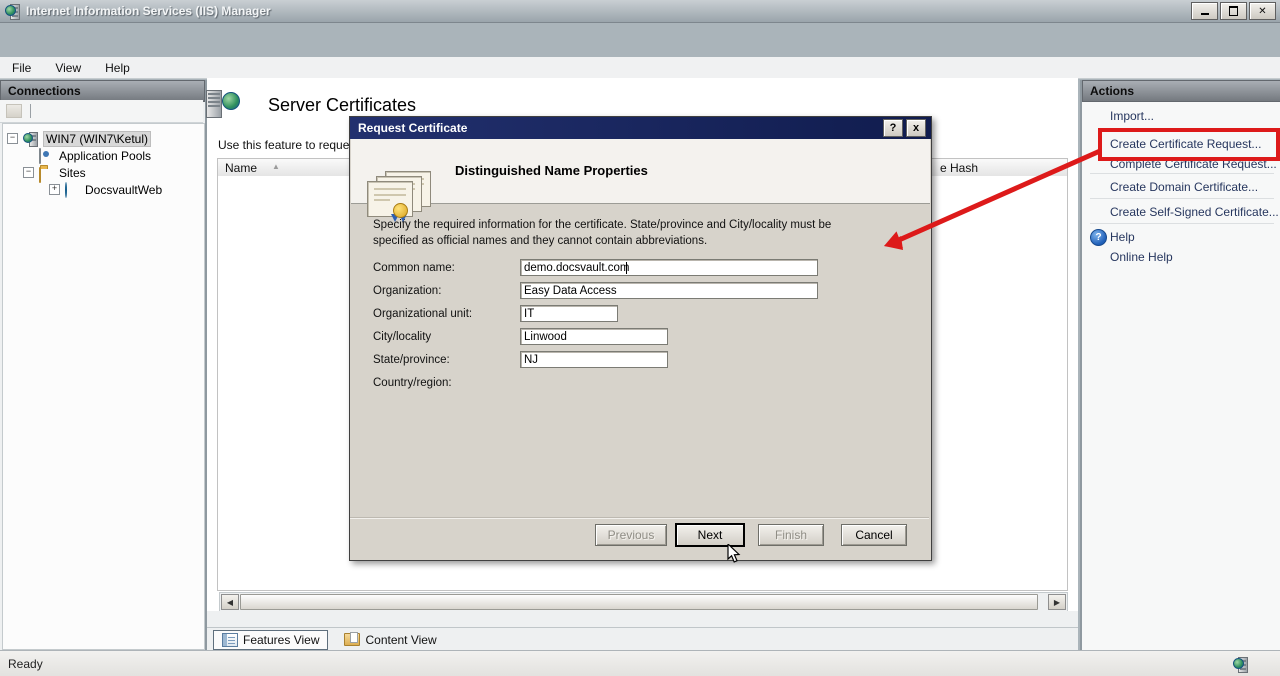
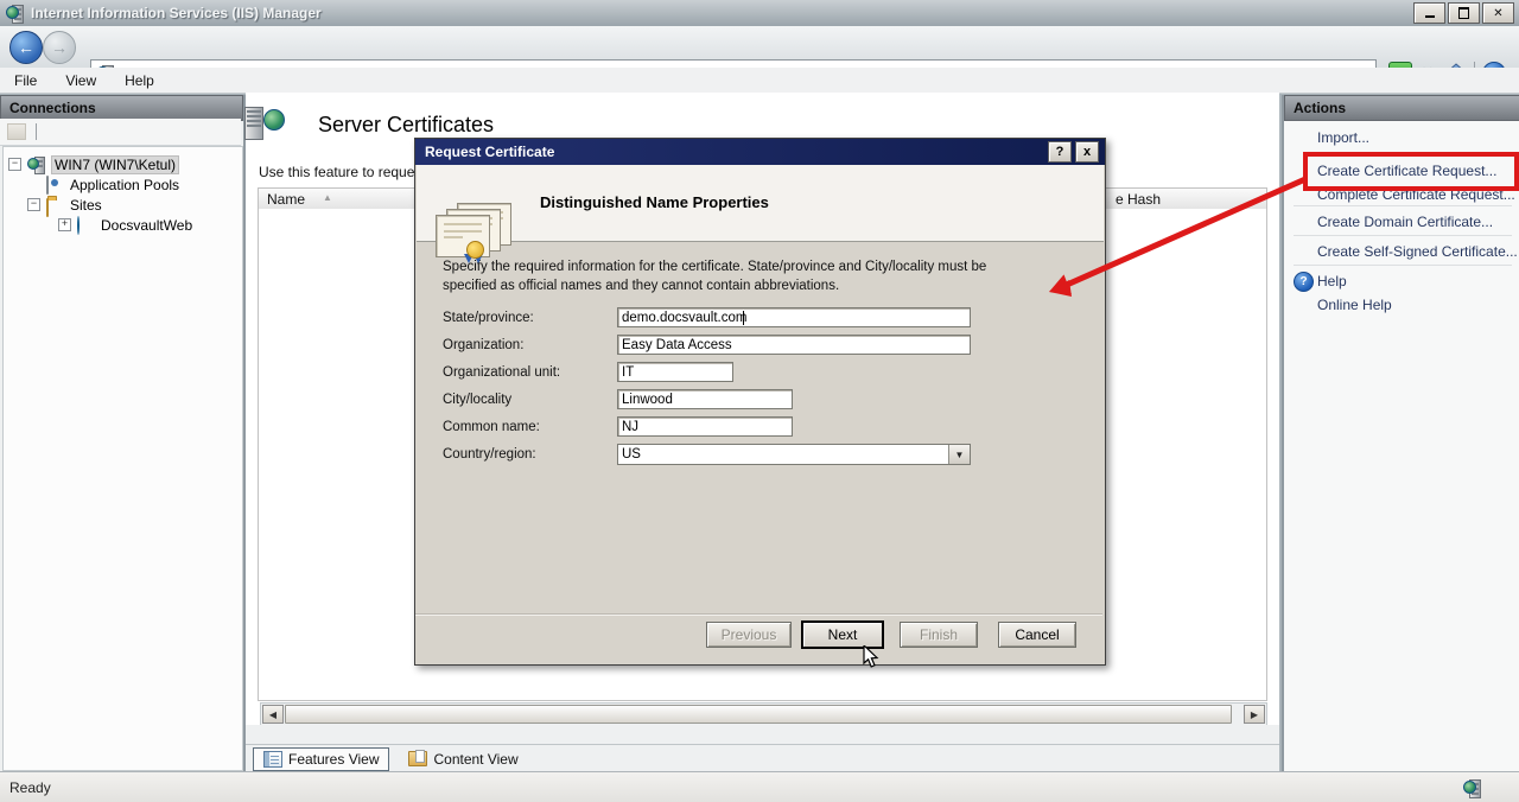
  Internet Information Services (IIS) Manager
  ✕
+ ←
+ →
  File
  View
  Help
  Connections
  −
  WIN7 (WIN7\Ketul)
  Application Pools
  −
  Sites
  +
  DocsvaultWeb
  Server Certificates
  Use this feature to reque
  Name
  ▲
  e Hash
  ◀
  ▶
  Features View
  Content View
  Actions
  Import...
  Create Certificate Request...
  Complete Certificate Request...
  Create Domain Certificate...
  Create Self-Signed Certificate...
  ?
  Help
  Online Help
  Ready
  Request Certificate
  ?
  x
  Distinguished Name Properties
  Specify the required information for the certificate. State/province and City/locality must be specified as official names and they cannot contain abbreviations.
- Common name:
+ State/province:
  demo.docsvault.com
  Organization:
  Easy Data Access
  Organizational unit:
  IT
  City/locality
  Linwood
- State/province:
+ Common name:
  NJ
  Country/region:
+ US
+ ▼
  Previous
  Next
  Finish
  Cancel
